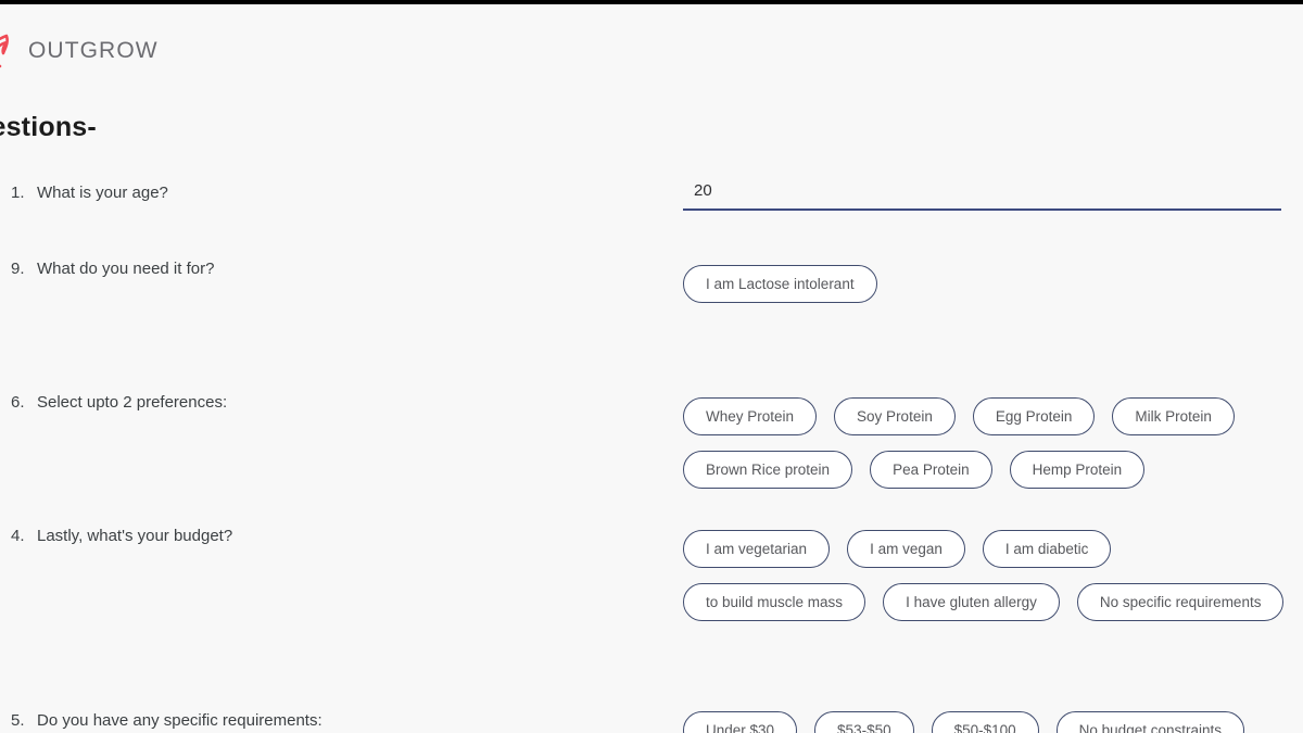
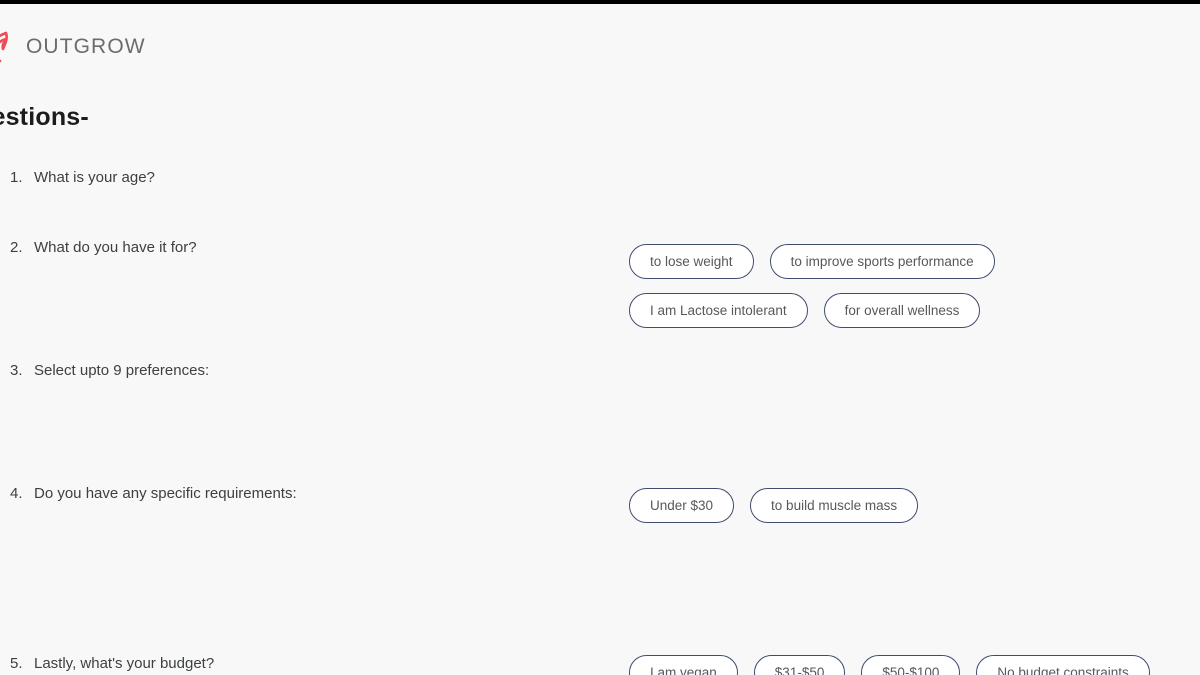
  OUTGROW
  stions-
  1.
  What is your age?
- 20
- 9.
+ 2.
- What do you need it for?
+ What do you have it for?
+ to lose weight
+ to improve sports performance
  I am Lactose intolerant
+ for overall wellness
- 6.
+ 3.
- Select upto 2 preferences:
+ Select upto 9 preferences:
- Whey Protein
- Soy Protein
- Egg Protein
- Milk Protein
- Brown Rice protein
- Pea Protein
- Hemp Protein
  4.
- Lastly, what's your budget?
+ Do you have any specific requirements:
- I am vegetarian
- I am vegan
+ Under $30
- I am diabetic
  to build muscle mass
- I have gluten allergy
- No specific requirements
  5.
- Do you have any specific requirements:
+ Lastly, what's your budget?
- Under $30
+ I am vegan
- $53-$50
+ $31-$50
  $50-$100
  No budget constraints
